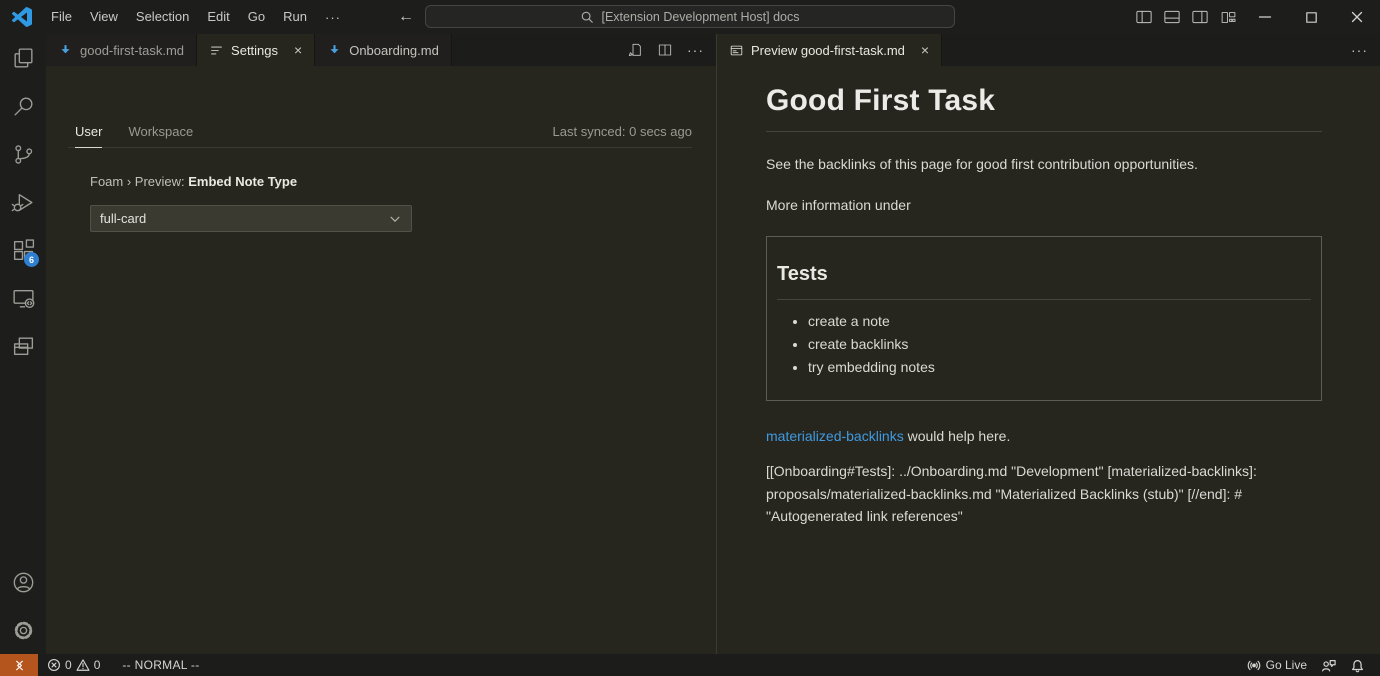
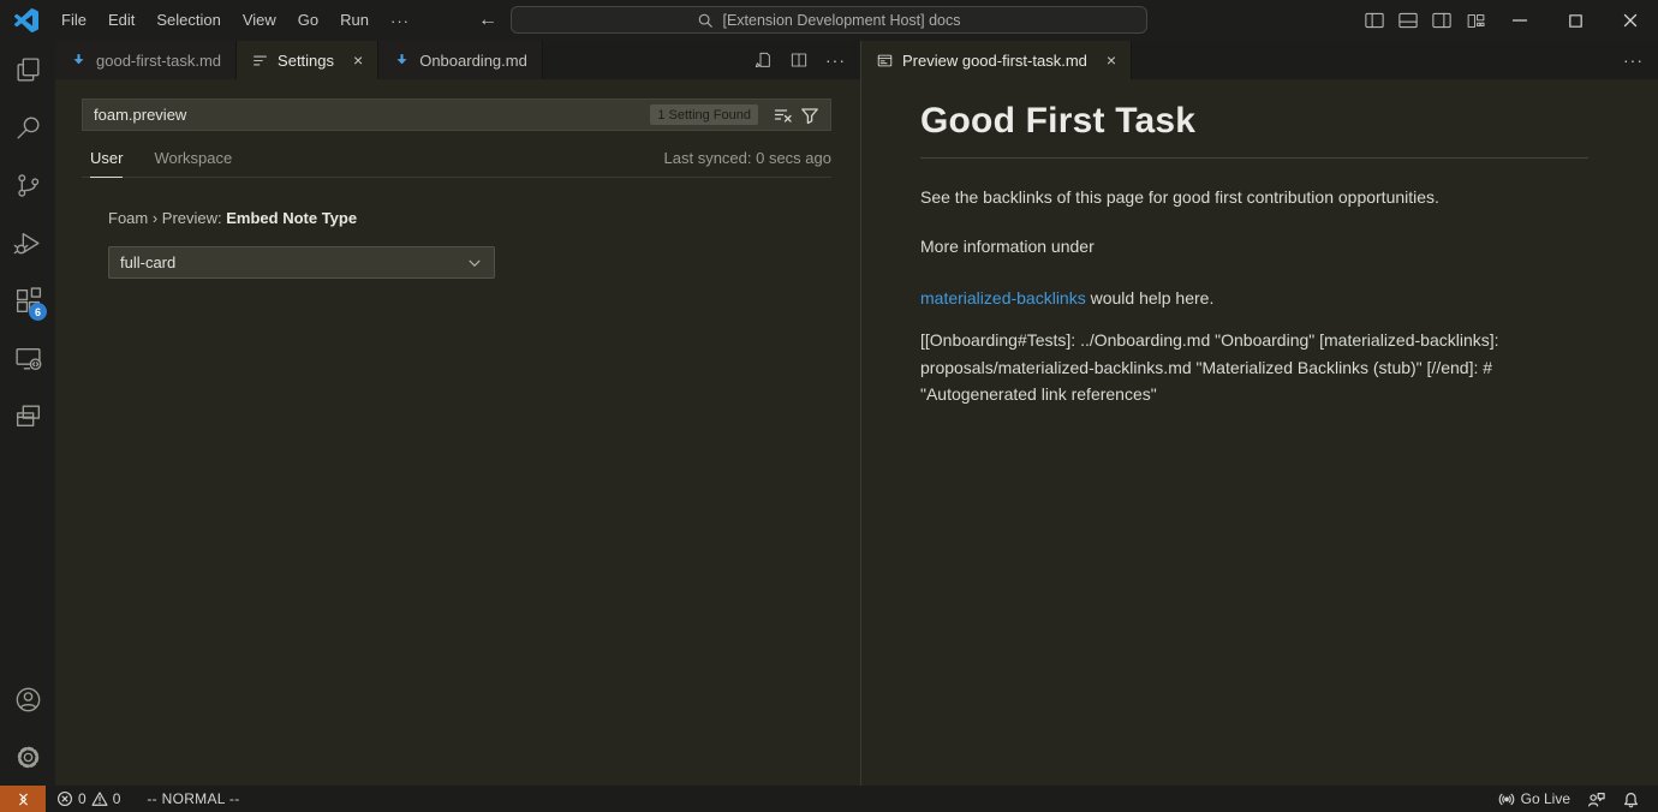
  File
- View
+ Edit
  Selection
- Edit
+ View
  Go
  Run
  ···
  ←
  [Extension Development Host] docs
  6
  good-first-task.md
  Settings
  ×
  Onboarding.md
  ···
+ foam.preview
+ 1 Setting Found
  User
  Workspace
  Last synced: 0 secs ago
  Foam › Preview: Embed Note Type
  full-card
  Preview good-first-task.md
  ×
  ···
  Good First Task
  See the backlinks of this page for good first contribution opportunities.
  More information under
- Tests
- create a note
- create backlinks
- try embedding notes
  materialized-backlinks would help here.
- [[Onboarding#Tests]: ../Onboarding.md "Development" [materialized-backlinks]: proposals/materialized-backlinks.md "Materialized Backlinks (stub)" [//end]: # "Autogenerated link references"
+ [[Onboarding#Tests]: ../Onboarding.md "Onboarding" [materialized-backlinks]: proposals/materialized-backlinks.md "Materialized Backlinks (stub)" [//end]: # "Autogenerated link references"
  0
  0
  -- NORMAL --
  Go Live
